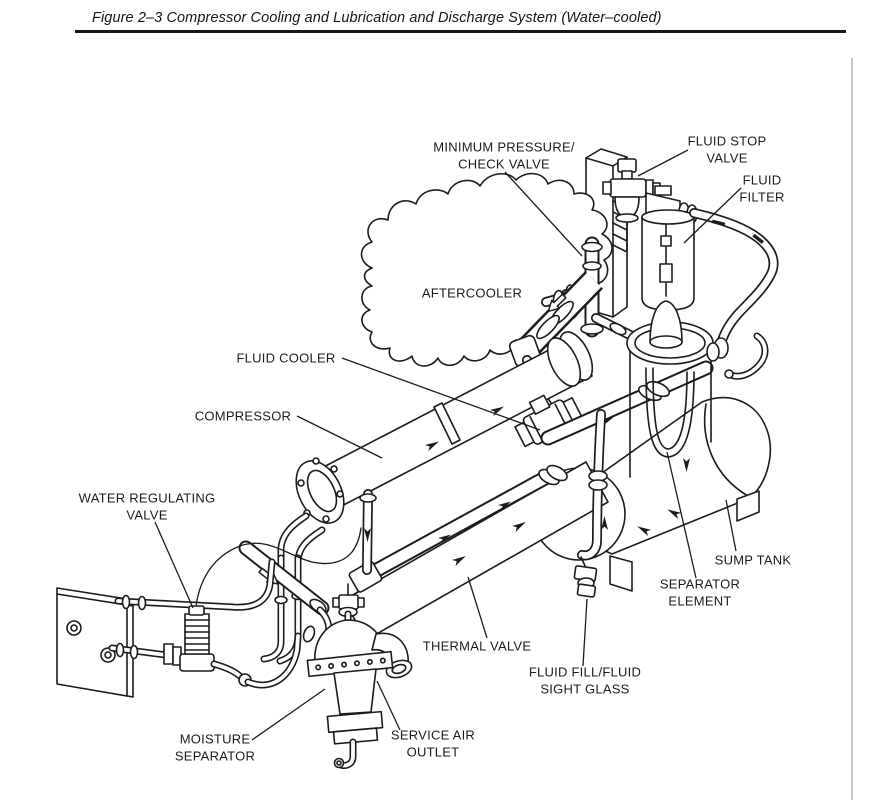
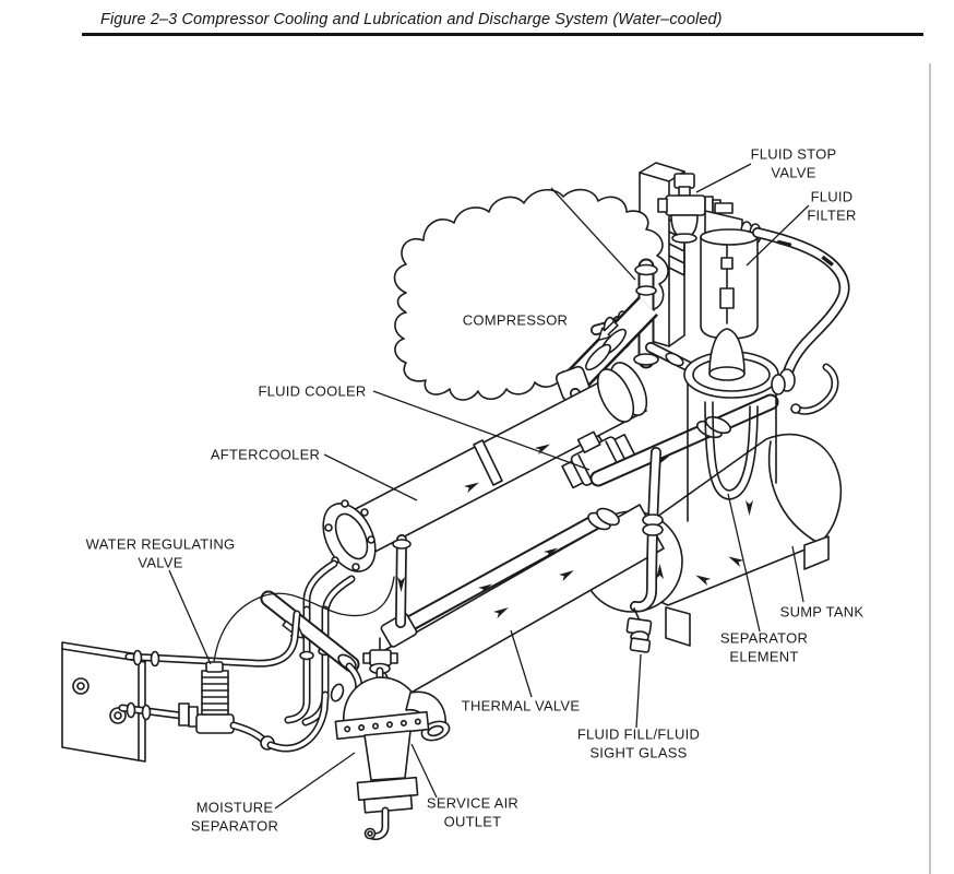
  Figure 2–3 Compressor Cooling and Lubrication and Discharge System (Water–cooled)
- MINIMUM PRESSURE/
- CHECK VALVE
  FLUID STOP
  VALVE
  FLUID
  FILTER
- AFTERCOOLER
+ COMPRESSOR
  FLUID COOLER
- COMPRESSOR
+ AFTERCOOLER
  WATER REGULATING
  VALVE
  SUMP TANK
  SEPARATOR
  ELEMENT
  THERMAL VALVE
  FLUID FILL/FLUID
  SIGHT GLASS
  MOISTURE
  SEPARATOR
  SERVICE AIR
  OUTLET
